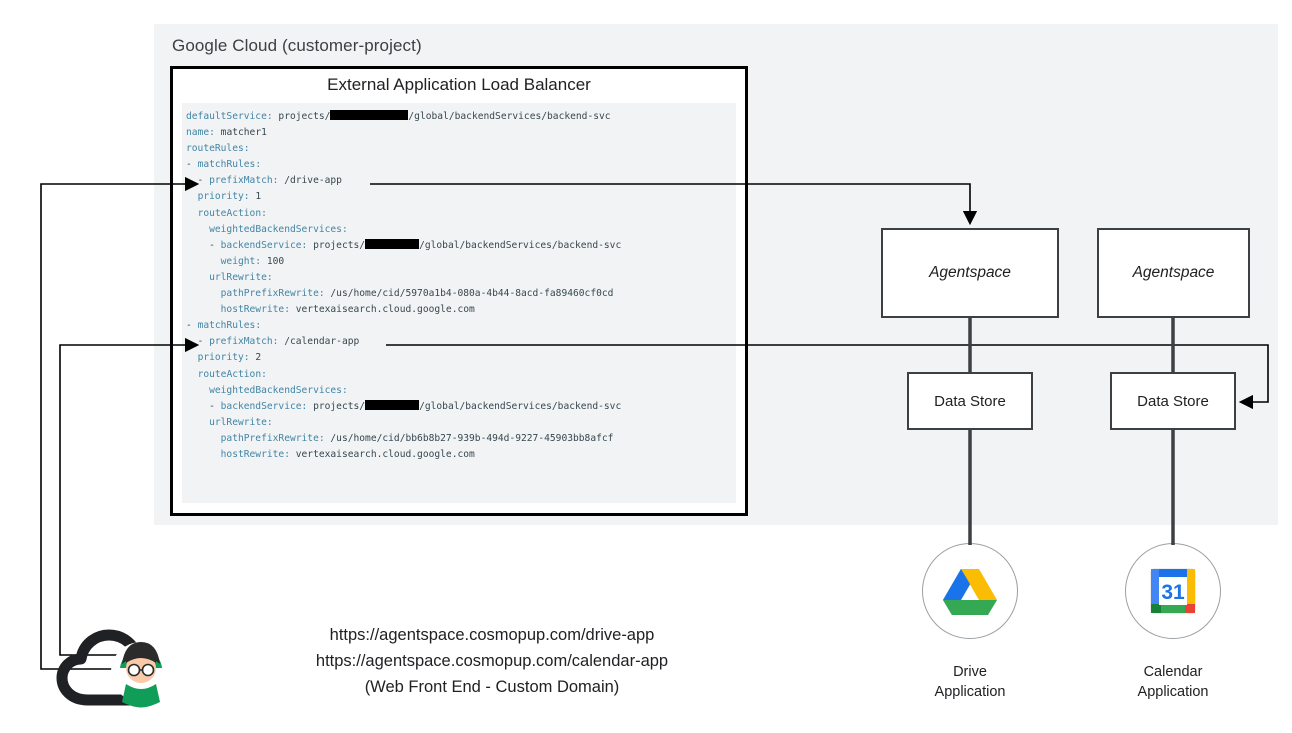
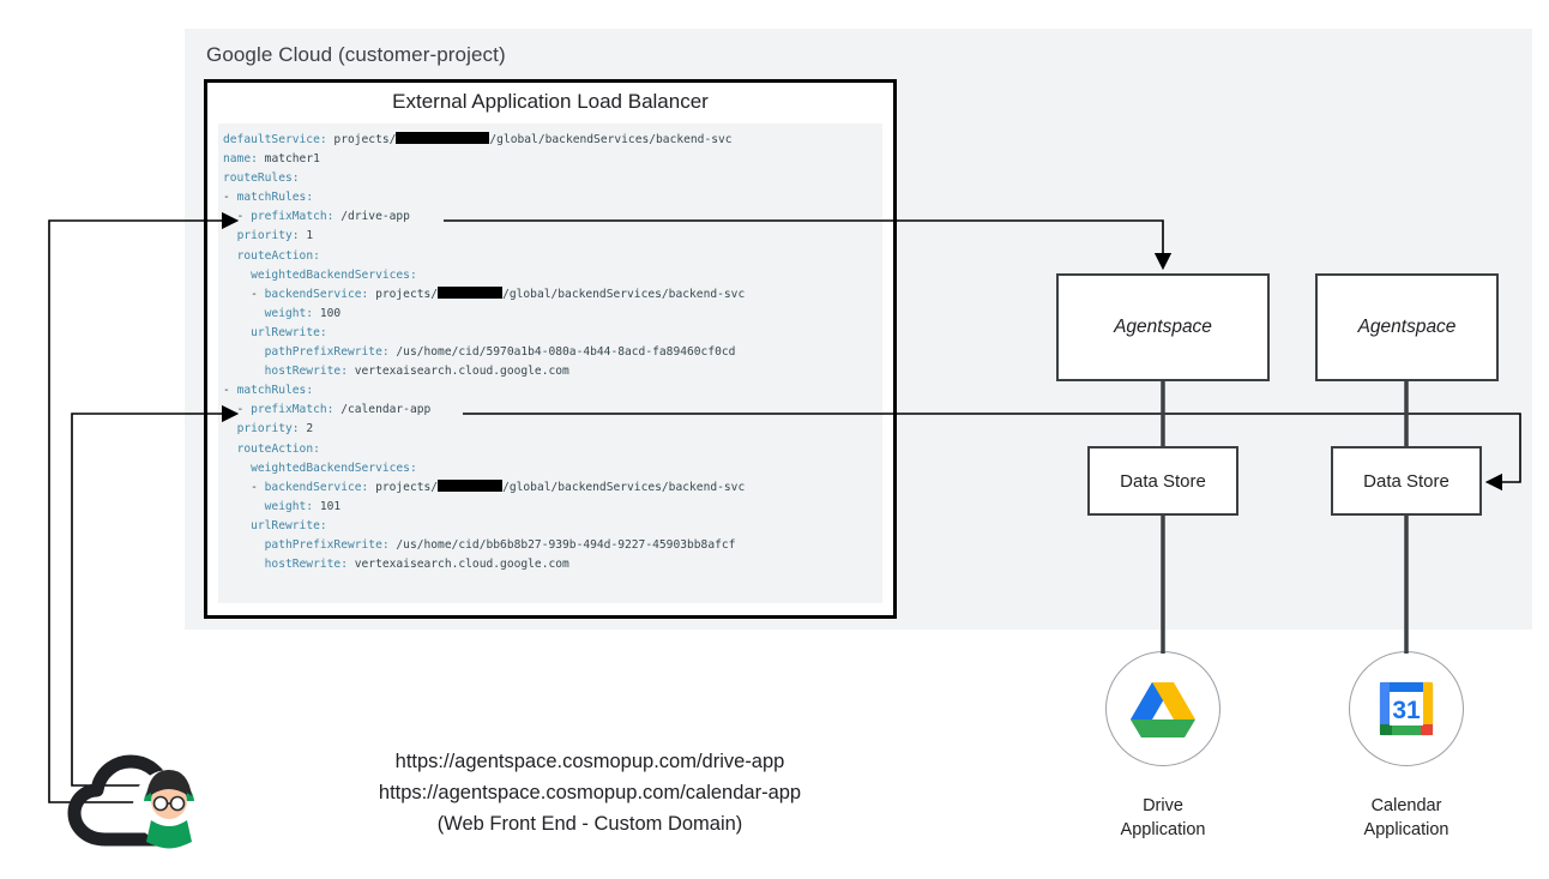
  Google Cloud (customer-project)
  External Application Load Balancer
  defaultService: projects/ /global/backendServices/backend-svc
  name: matcher1
  routeRules:
  - matchRules:
  - prefixMatch: /drive-app
  priority: 1
  routeAction:
  weightedBackendServices:
  - backendService: projects/ /global/backendServices/backend-svc
  weight: 100
  urlRewrite:
  pathPrefixRewrite: /us/home/cid/5970a1b4-080a-4b44-8acd-fa89460cf0cd
  hostRewrite: vertexaisearch.cloud.google.com
  - matchRules:
  - prefixMatch: /calendar-app
  priority: 2
  routeAction:
  weightedBackendServices:
  - backendService: projects/ /global/backendServices/backend-svc
+ weight: 101
  urlRewrite:
  pathPrefixRewrite: /us/home/cid/bb6b8b27-939b-494d-9227-45903bb8afcf
  hostRewrite: vertexaisearch.cloud.google.com
  Agentspace
  Agentspace
  Data Store
  Data Store
  Drive
  Application
  31
  Calendar
  Application
  https://agentspace.cosmopup.com/drive-app
  https://agentspace.cosmopup.com/calendar-app
  (Web Front End - Custom Domain)
